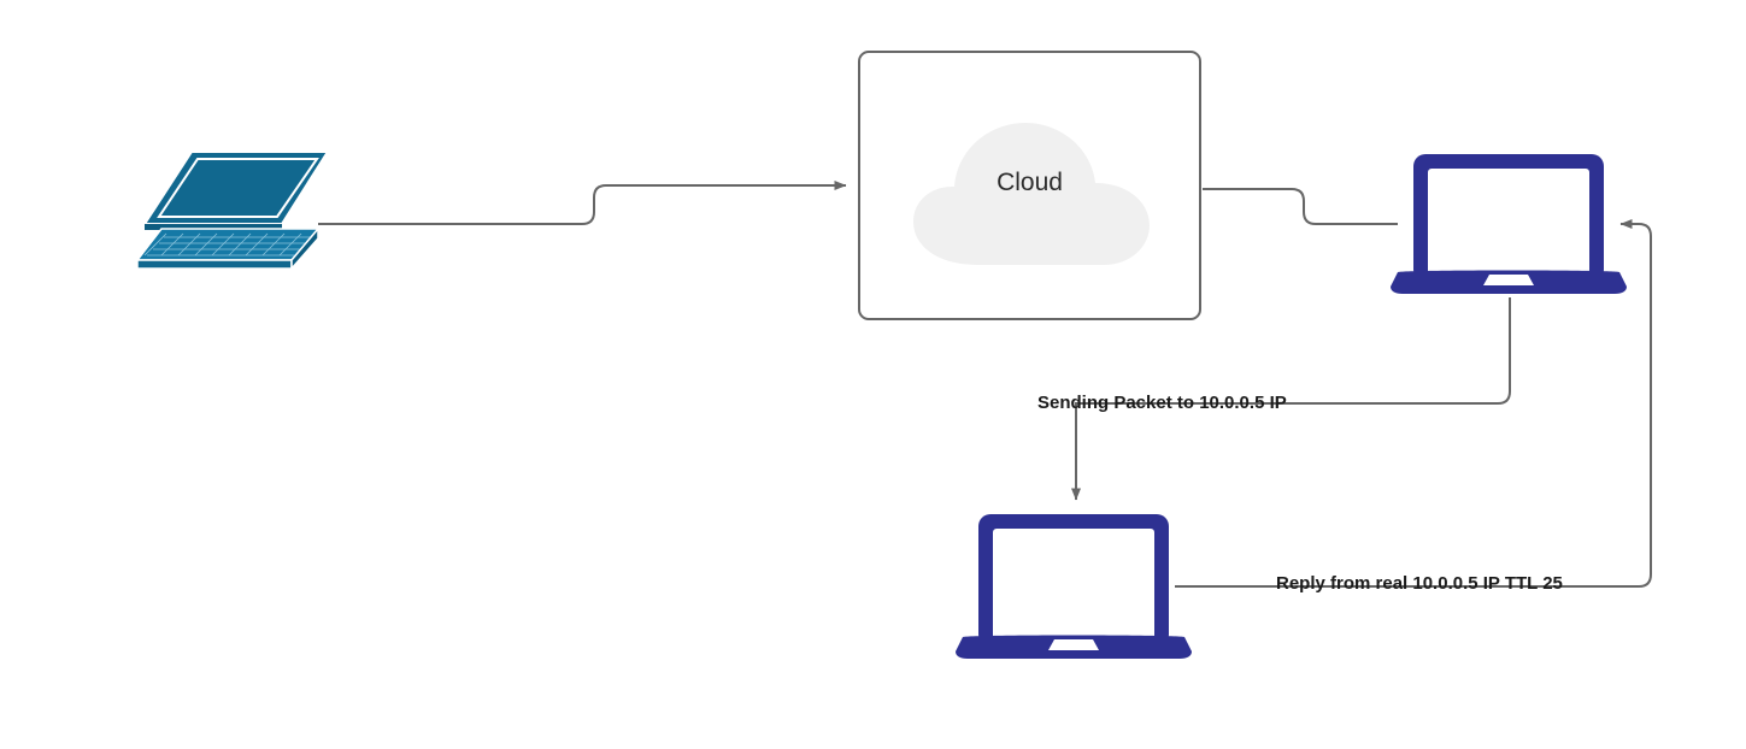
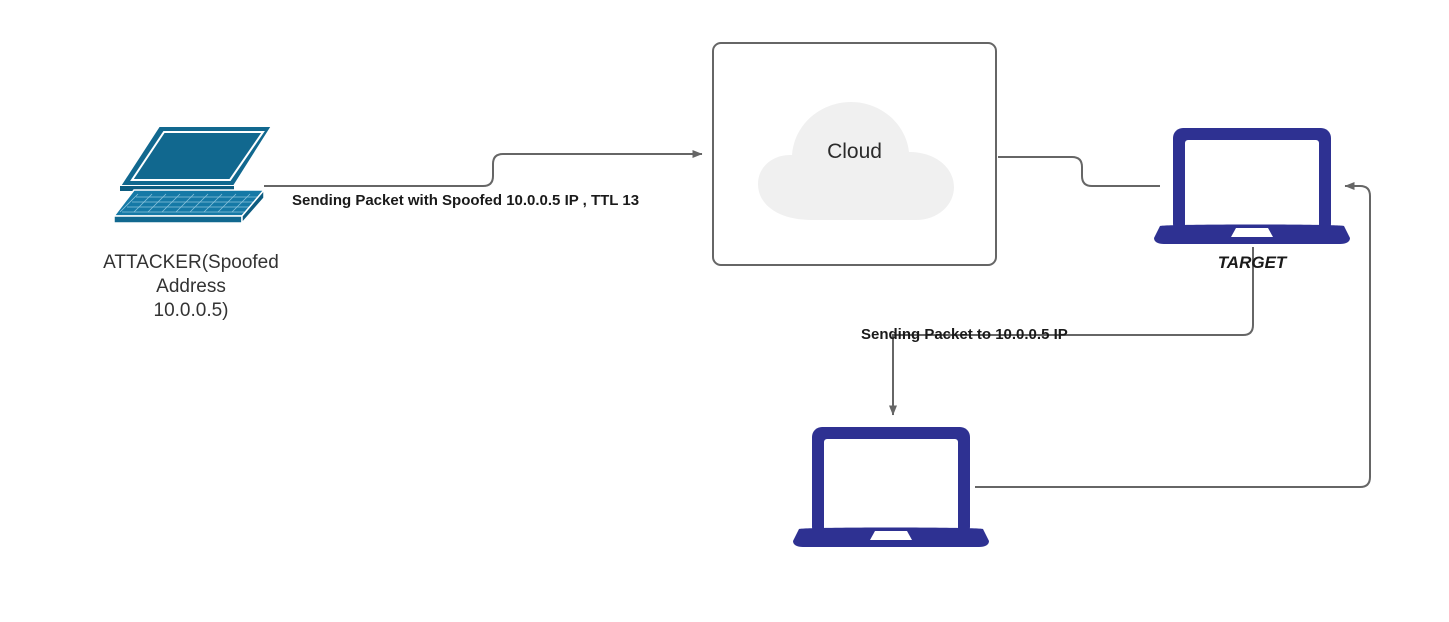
  Cloud
+ ATTACKER(Spoofed
+ Address
+ 10.0.0.5)
+ TARGET
+ Sending Packet with Spoofed 10.0.0.5 IP , TTL 13
  Sending Packet to 10.0.0.5 IP
- Reply from real 10.0.0.5 IP TTL 25
